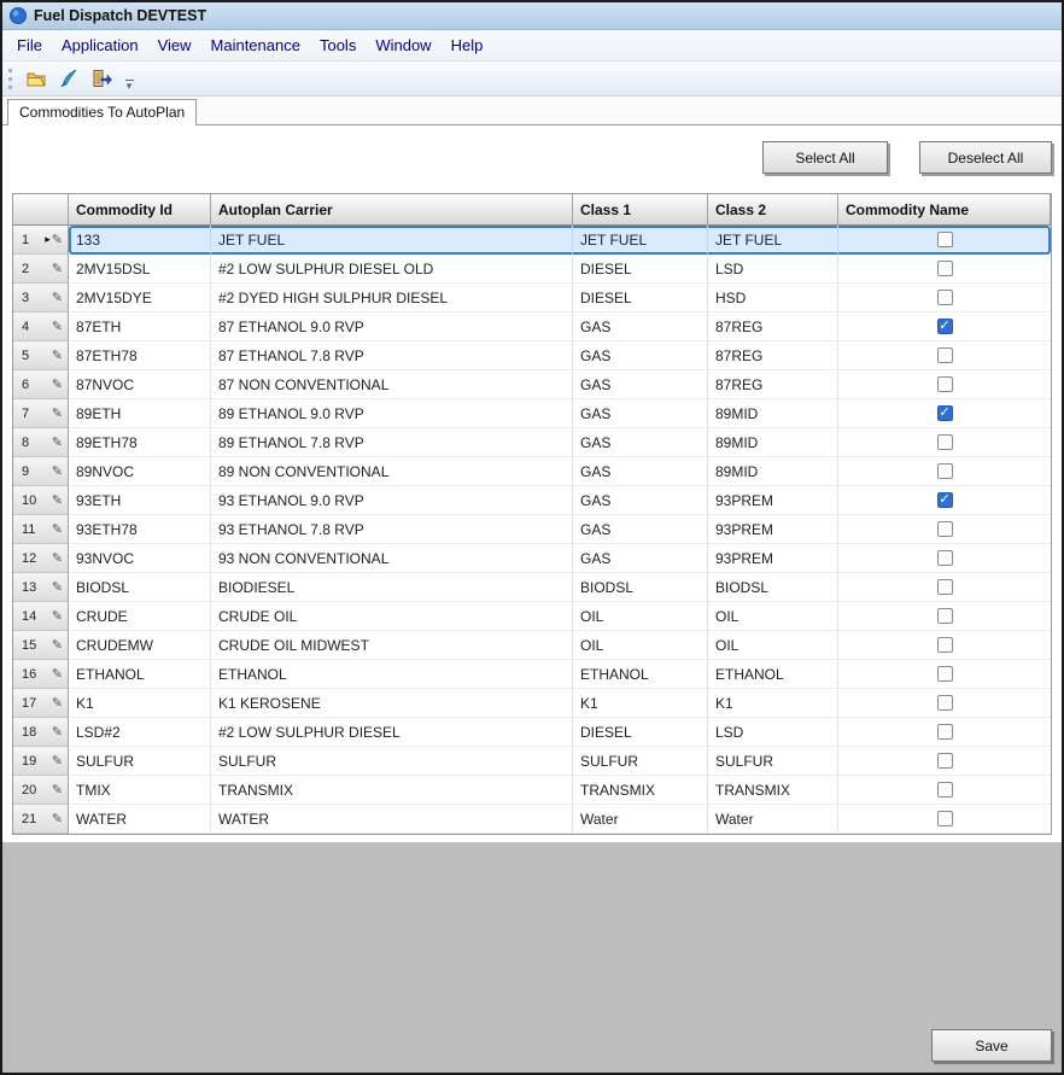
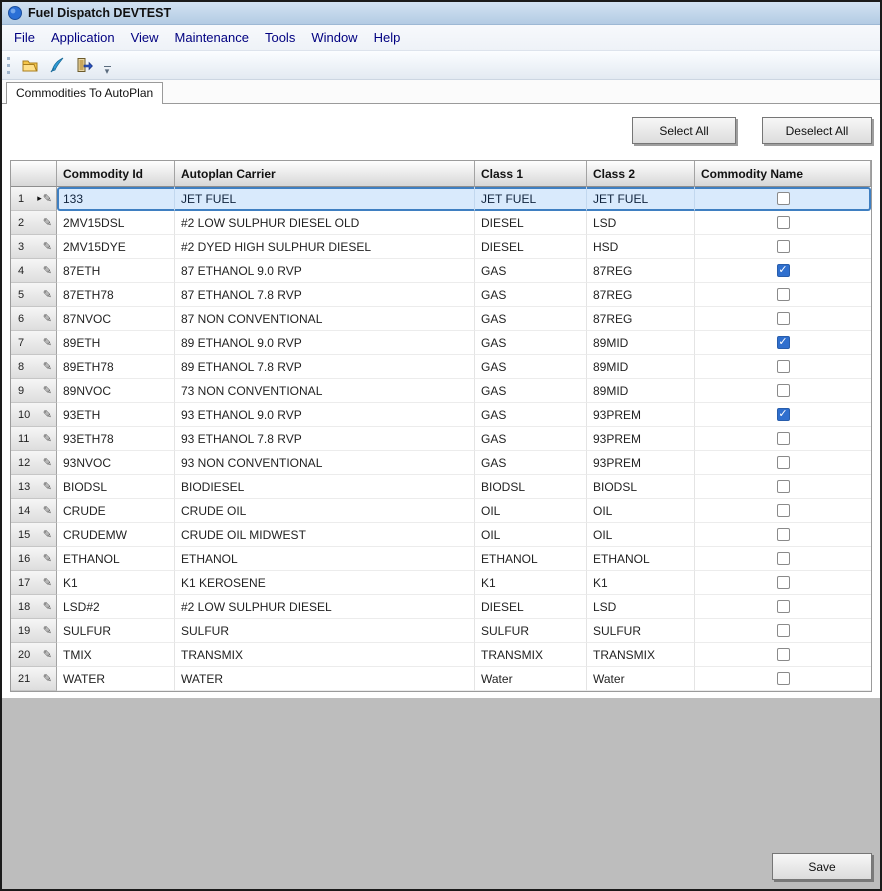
  Fuel Dispatch DEVTEST
  File
  Application
  View
  Maintenance
  Tools
  Window
  Help
  ▾
  Commodities To AutoPlan
  Select All
  Deselect All
  Commodity Id
  Autoplan Carrier
  Class 1
  Class 2
  Commodity Name
  1
  ▸
  ✎
  133
  JET FUEL
  JET FUEL
  JET FUEL
  2
  ✎
  2MV15DSL
  #2 LOW SULPHUR DIESEL OLD
  DIESEL
  LSD
  3
  ✎
  2MV15DYE
  #2 DYED HIGH SULPHUR DIESEL
  DIESEL
  HSD
  4
  ✎
  87ETH
  87 ETHANOL 9.0 RVP
  GAS
  87REG
  ✓
  5
  ✎
  87ETH78
  87 ETHANOL 7.8 RVP
  GAS
  87REG
  6
  ✎
  87NVOC
  87 NON CONVENTIONAL
  GAS
  87REG
  7
  ✎
  89ETH
  89 ETHANOL 9.0 RVP
  GAS
  89MID
  ✓
  8
  ✎
  89ETH78
  89 ETHANOL 7.8 RVP
  GAS
  89MID
  9
  ✎
  89NVOC
- 89 NON CONVENTIONAL
+ 73 NON CONVENTIONAL
  GAS
  89MID
  10
  ✎
  93ETH
  93 ETHANOL 9.0 RVP
  GAS
  93PREM
  ✓
  11
  ✎
  93ETH78
  93 ETHANOL 7.8 RVP
  GAS
  93PREM
  12
  ✎
  93NVOC
  93 NON CONVENTIONAL
  GAS
  93PREM
  13
  ✎
  BIODSL
  BIODIESEL
  BIODSL
  BIODSL
  14
  ✎
  CRUDE
  CRUDE OIL
  OIL
  OIL
  15
  ✎
  CRUDEMW
  CRUDE OIL MIDWEST
  OIL
  OIL
  16
  ✎
  ETHANOL
  ETHANOL
  ETHANOL
  ETHANOL
  17
  ✎
  K1
  K1 KEROSENE
  K1
  K1
  18
  ✎
  LSD#2
  #2 LOW SULPHUR DIESEL
  DIESEL
  LSD
  19
  ✎
  SULFUR
  SULFUR
  SULFUR
  SULFUR
  20
  ✎
  TMIX
  TRANSMIX
  TRANSMIX
  TRANSMIX
  21
  ✎
  WATER
  WATER
  Water
  Water
  Save
